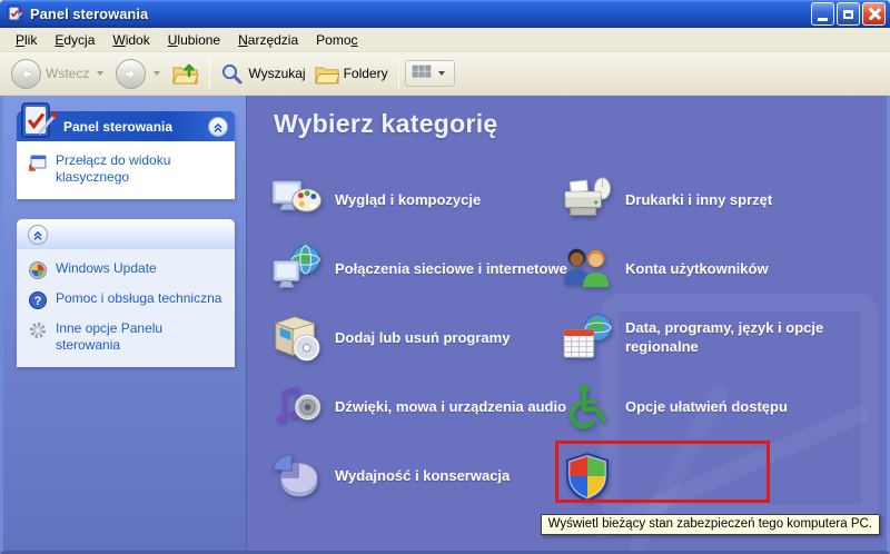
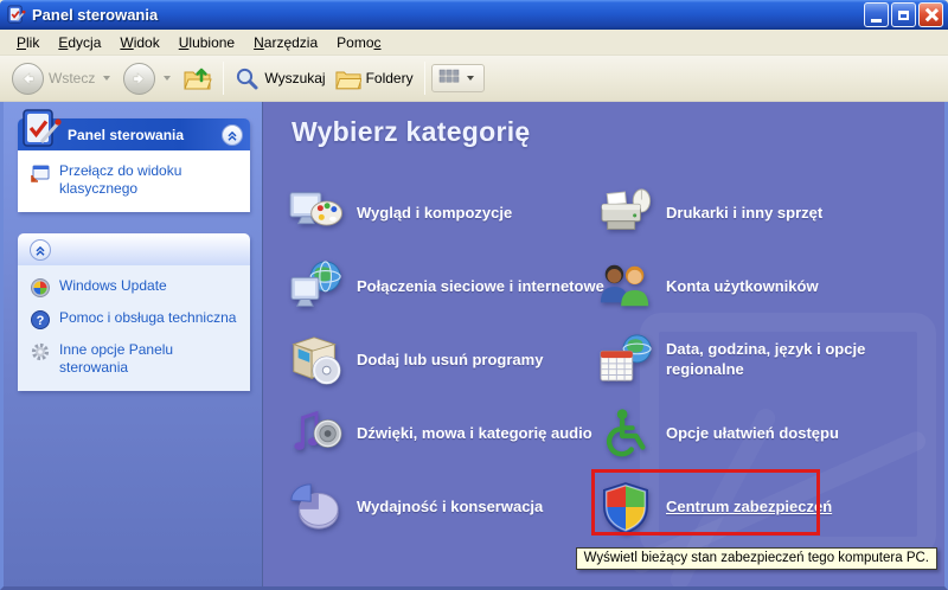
  Panel sterowania
  Plik
  Edycja
  Widok
  Ulubione
  Narzędzia
  Pomoc
  Wstecz
  Wyszukaj
  Foldery
  Panel sterowania
  Przełącz do widoku klasycznego
  Windows Update
  ?
  Pomoc i obsługa techniczna
  Inne opcje Panelu sterowania
  Wybierz kategorię
  Wygląd i kompozycje
  Połączenia sieciowe i internetowe
  Dodaj lub usuń programy
- Dźwięki, mowa i urządzenia audio
+ Dźwięki, mowa i kategorię audio
  Wydajność i konserwacja
  Drukarki i inny sprzęt
  Konta użytkowników
- Data, programy, język i opcje regionalne
+ Data, godzina, język i opcje regionalne
  Opcje ułatwień dostępu
+ Centrum zabezpieczeń
  Wyświetl bieżący stan zabezpieczeń tego komputera PC.
